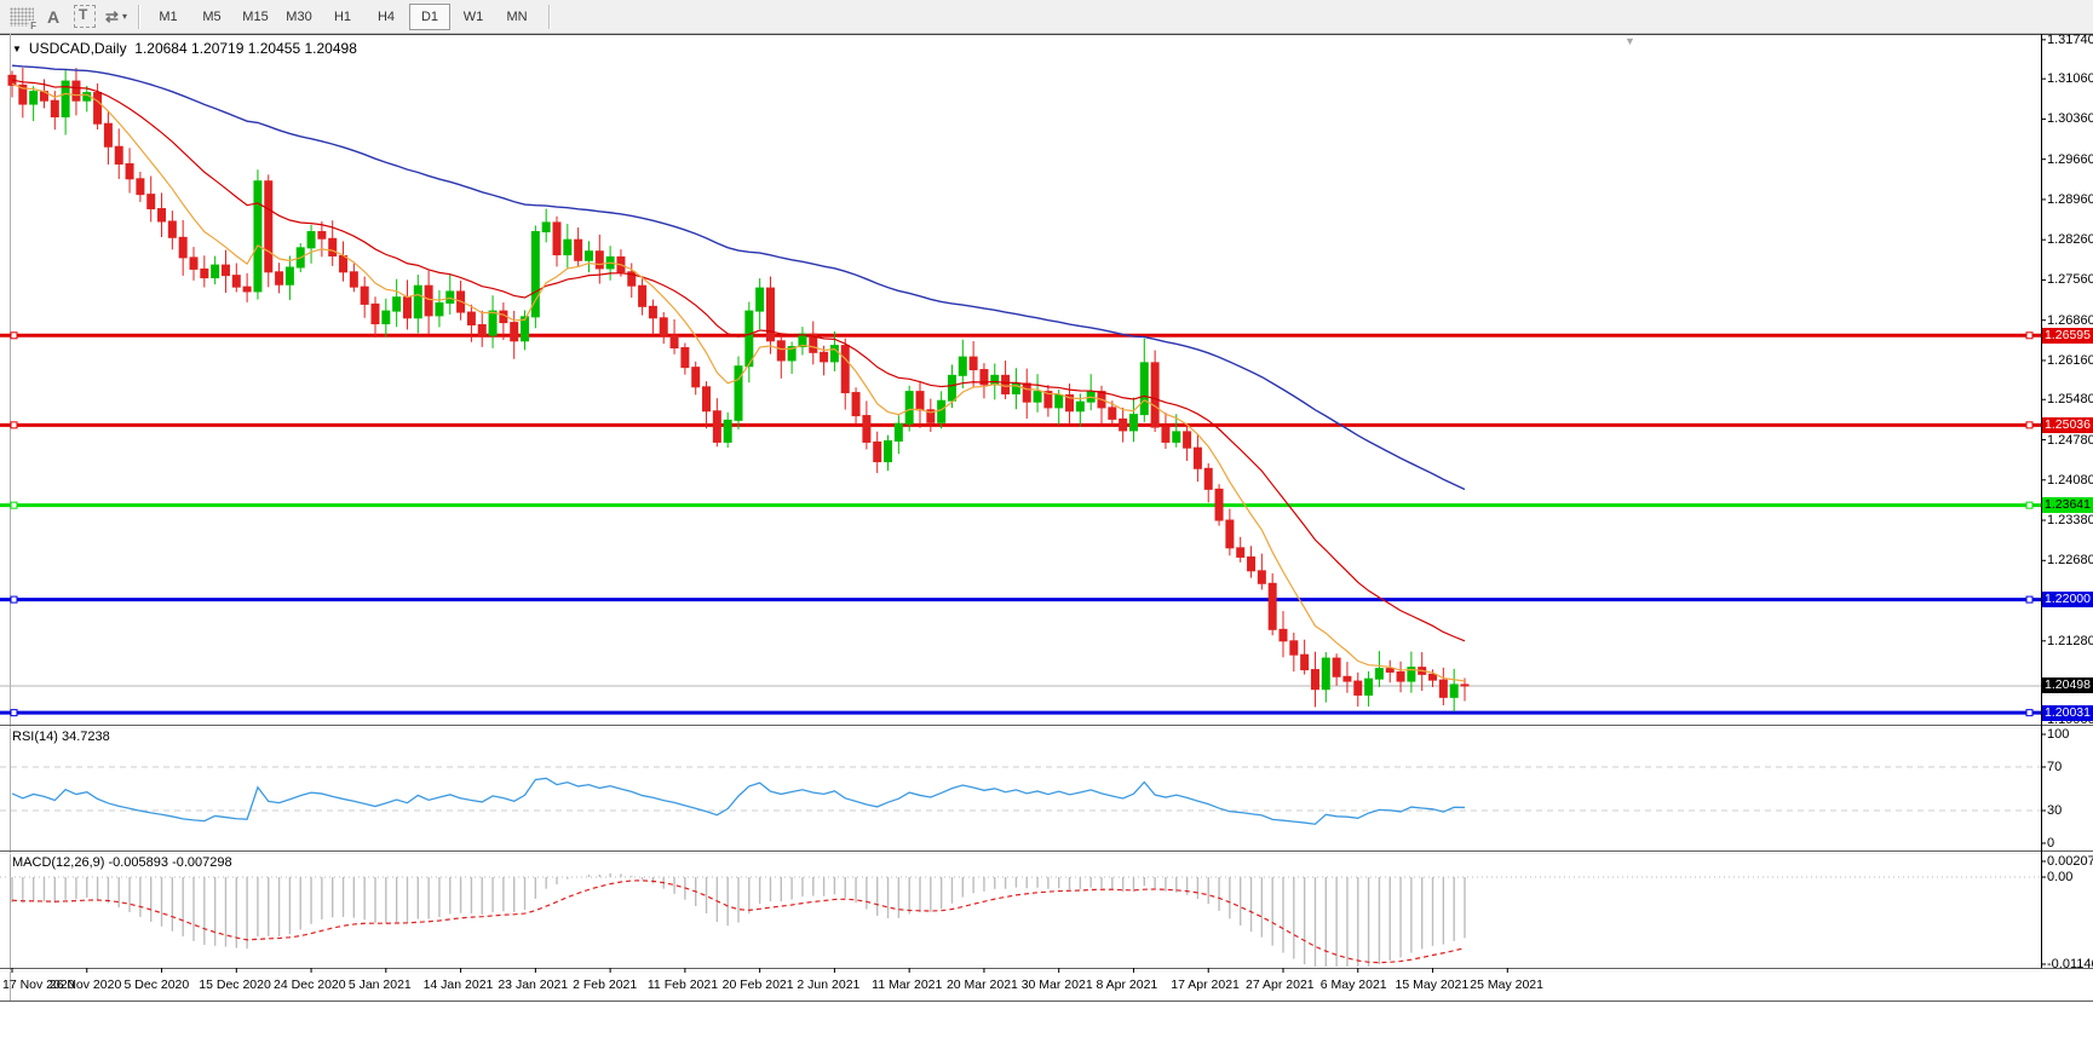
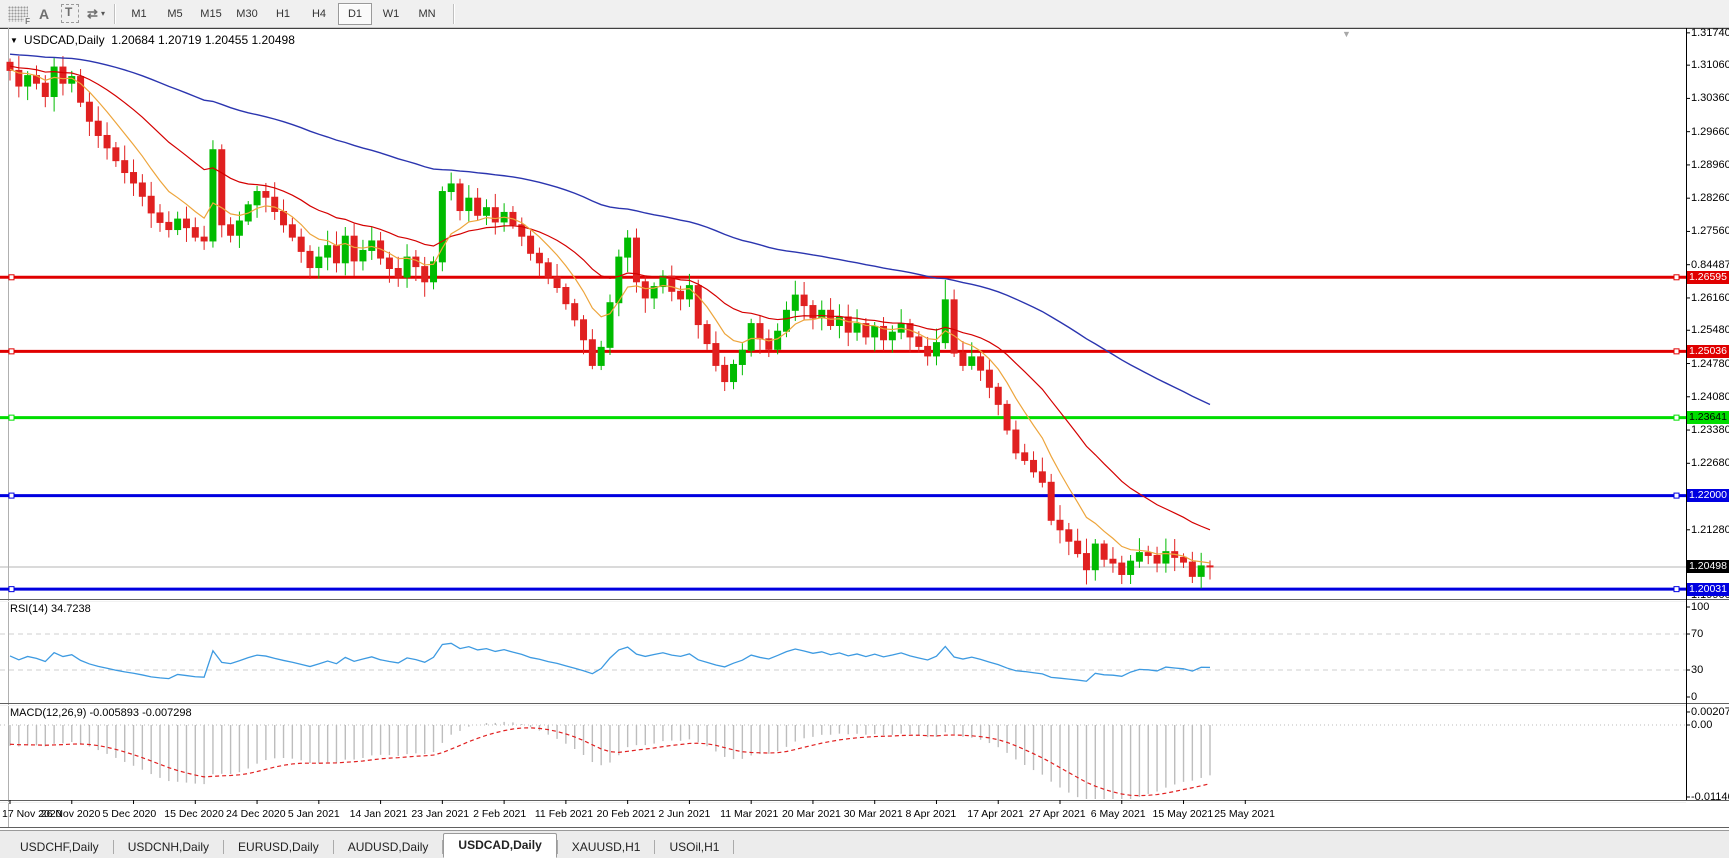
  F
  A
  T
  ⇄
  ▾
  M1 M5 M15 M30 H1 H4 D1 W1 MN
  ▼ USDCAD,Daily 1.20684 1.20719 1.20455 1.20498
  ▼
  RSI(14) 34.7238
  MACD(12,26,9) -0.005893 -0.007298
  1.31740
  1.31060
  1.30360
  1.29660
  1.28960
  1.28260
  1.27560
- 1.26860
+ 0.84487
  1.26160
  1.25480
  1.24780
  1.24080
  1.23380
  1.22680
  1.21280
  100
  70
  30
  0
  0.00207
  0.00
  -0.0114
  17 Nov 2020
  26 Nov 2020
  5 Dec 2020
  15 Dec 2020
  24 Dec 2020
  5 Jan 2021
  14 Jan 2021
  23 Jan 2021
  2 Feb 2021
  11 Feb 2021
  20 Feb 2021
  2 Jun 2021
  11 Mar 2021
  20 Mar 2021
  30 Mar 2021
  8 Apr 2021
  17 Apr 2021
  27 Apr 2021
  6 May 2021
  15 May 2021
  25 May 2021
  1.26595
  1.25036
  1.23641
  1.22000
  1.20031
  1.20498
+ USDCHF,Daily
+ USDCNH,Daily
+ EURUSD,Daily
+ AUDUSD,Daily
+ USDCAD,Daily
+ XAUUSD,H1
+ USOil,H1
